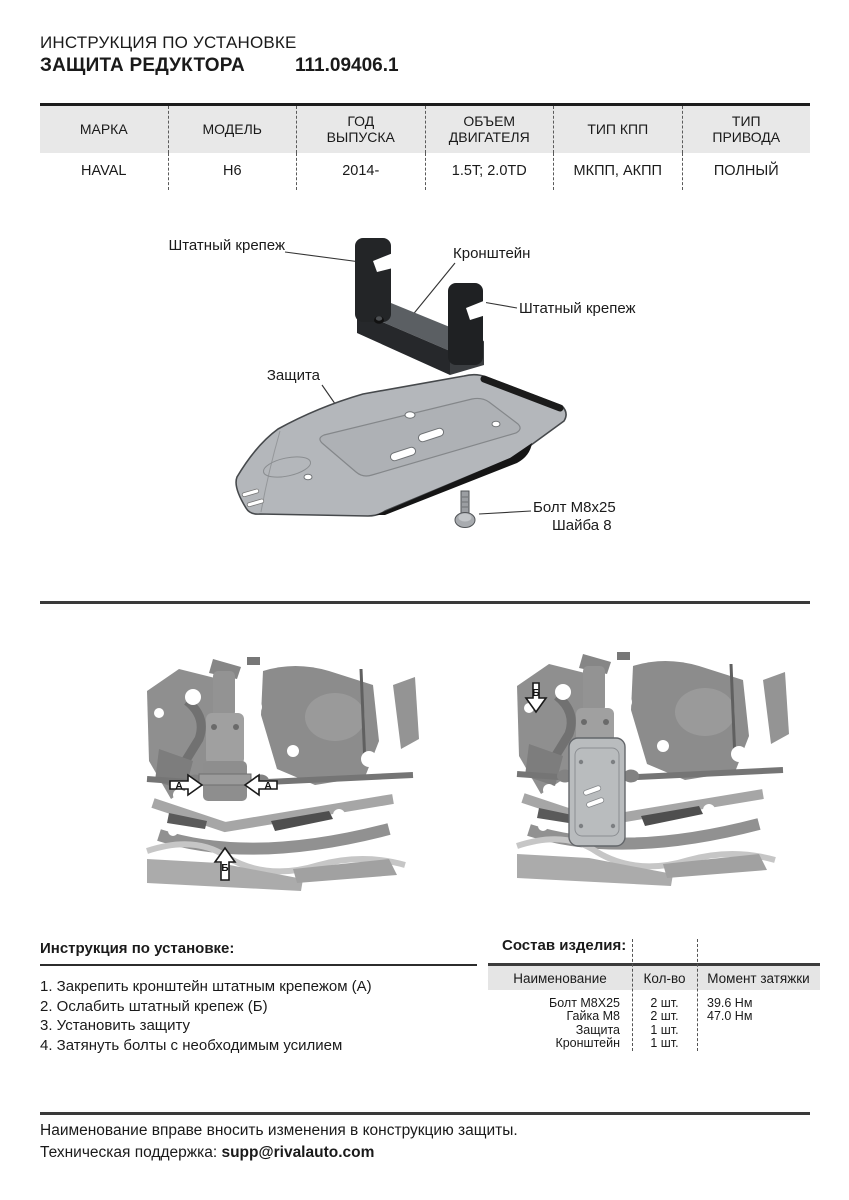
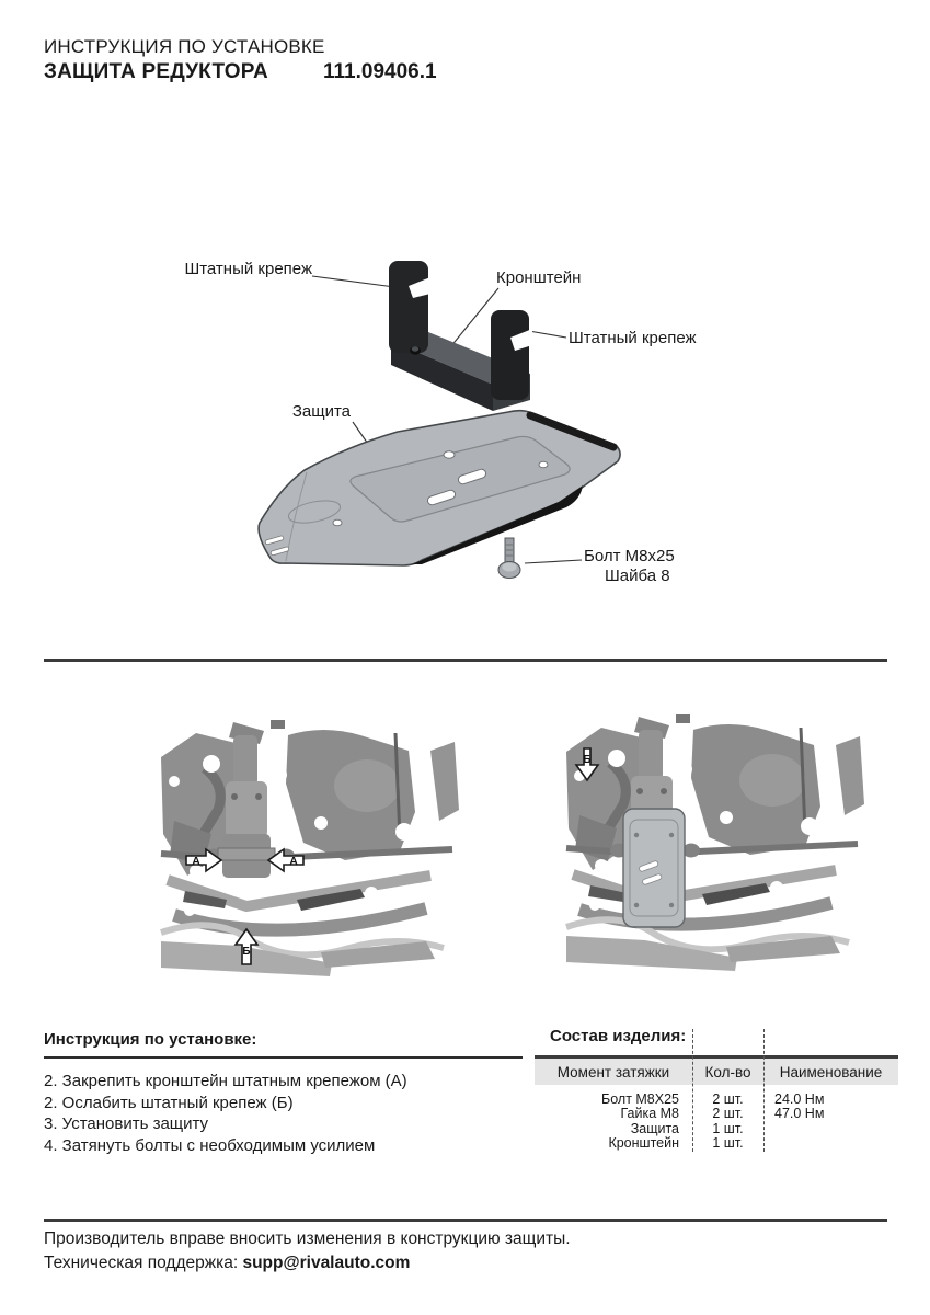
  ИНСТРУКЦИЯ ПО УСТАНОВКЕ
  ЗАЩИТА РЕДУКТОРА
  111.09406.1
- МАРКА
- МОДЕЛЬ
- ГОД ВЫПУСКА
- ОБЪЕМ ДВИГАТЕЛЯ
- ТИП КПП
- ТИП ПРИВОДА
- HAVAL
- H6
- 2014-
- 1.5T; 2.0TD
- МКПП, АКПП
- ПОЛНЫЙ
  Штатный крепеж
  Кронштейн
  Штатный крепеж
  Защита
  Болт M8x25
  Шайба 8
  А
  А
  Б
  Б
  Инструкция по установке:
- 1. Закрепить кронштейн штатным крепежом (А)
+ 2. Закрепить кронштейн штатным крепежом (А)
  2. Ослабить штатный крепеж (Б)
  3. Установить защиту
  4. Затянуть болты с необходимым усилием
  Состав изделия:
- Наименование
+ Момент затяжки
  Кол-во
- Момент затяжки
+ Наименование
  Болт M8X25
  2 шт.
- 39.6 Нм
+ 24.0 Нм
  Гайка M8
  2 шт.
  47.0 Нм
  Защита
  1 шт.
  Кронштейн
  1 шт.
- Наименование вправе вносить изменения в конструкцию защиты.
+ Производитель вправе вносить изменения в конструкцию защиты.
  Техническая поддержка: supp@rivalauto.com
